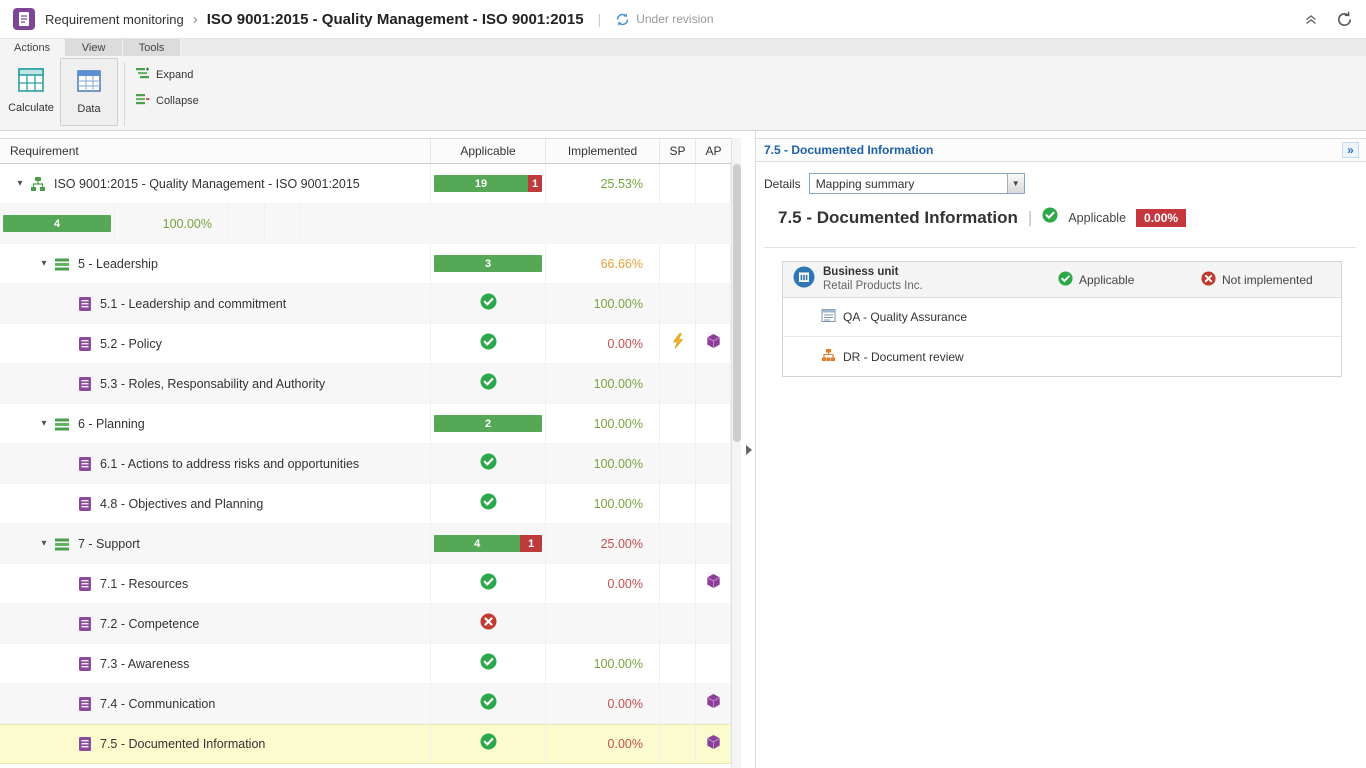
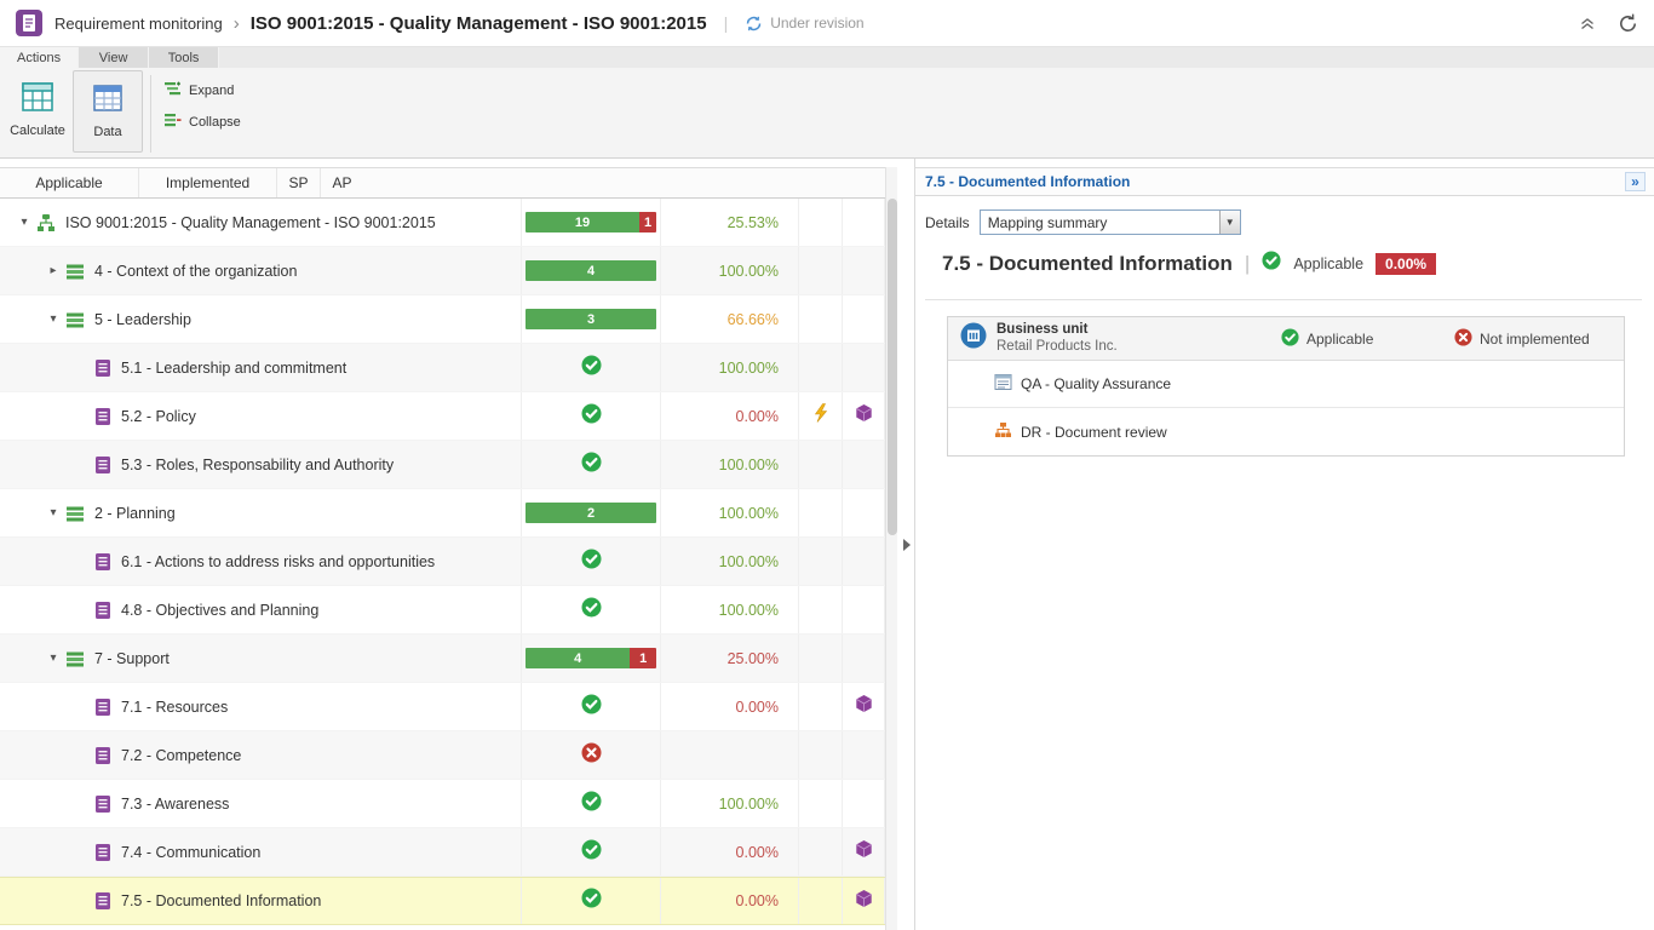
  Requirement monitoring
  ›
  ISO 9001:2015 - Quality Management - ISO 9001:2015
  |
  Under revision
  Actions
  View
  Tools
  Calculate
  Data
  Expand
  Collapse
- Requirement
  Applicable
  Implemented
  SP
  AP
  ▾
  ISO 9001:2015 - Quality Management - ISO 9001:2015
  19
  1
  25.53%
+ ▸
+ 4 - Context of the organization
  4
  100.00%
  ▾
  5 - Leadership
  3
  66.66%
  5.1 - Leadership and commitment
  100.00%
  5.2 - Policy
  0.00%
  5.3 - Roles, Responsability and Authority
  100.00%
  ▾
- 6 - Planning
+ 2 - Planning
  2
  100.00%
  6.1 - Actions to address risks and opportunities
  100.00%
  4.8 - Objectives and Planning
  100.00%
  ▾
  7 - Support
  4
  1
  25.00%
  7.1 - Resources
  0.00%
  7.2 - Competence
  7.3 - Awareness
  100.00%
  7.4 - Communication
  0.00%
  7.5 - Documented Information
  0.00%
  7.5 - Documented Information
  »
  Details
  Mapping summary
  ▼
  7.5 - Documented Information
  |
  Applicable
  0.00%
  Business unit
  Retail Products Inc.
  Applicable
  Not implemented
  QA - Quality Assurance
  DR - Document review
